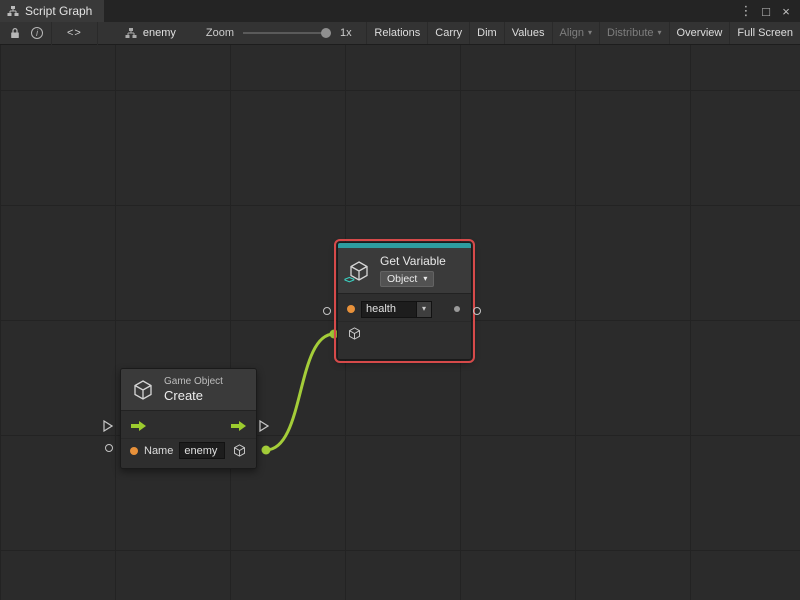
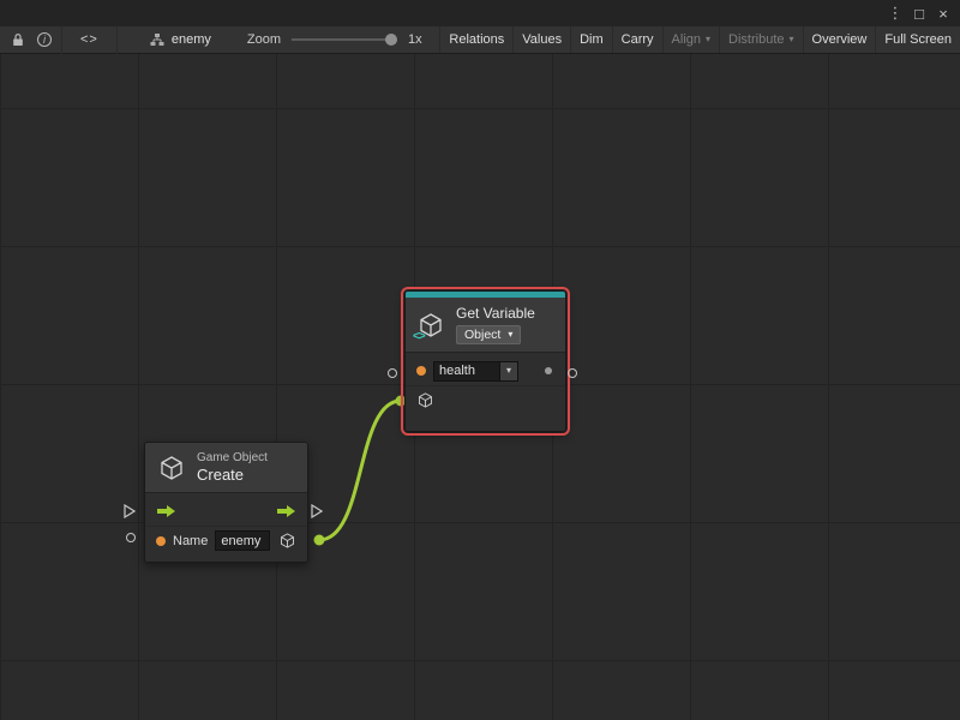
- Script Graph
  ⋮
  □
  ×
  i
  <>
  enemy
  Zoom
  1x
  Relations
- Carry
+ Values
  Dim
- Values
+ Carry
  Align
  ▾
  Distribute
  ▾
  Overview
  Full Screen
  <>
  Get Variable
  Object
  ▾
  health
  ▾
  Game Object
  Create
  Name
  enemy
